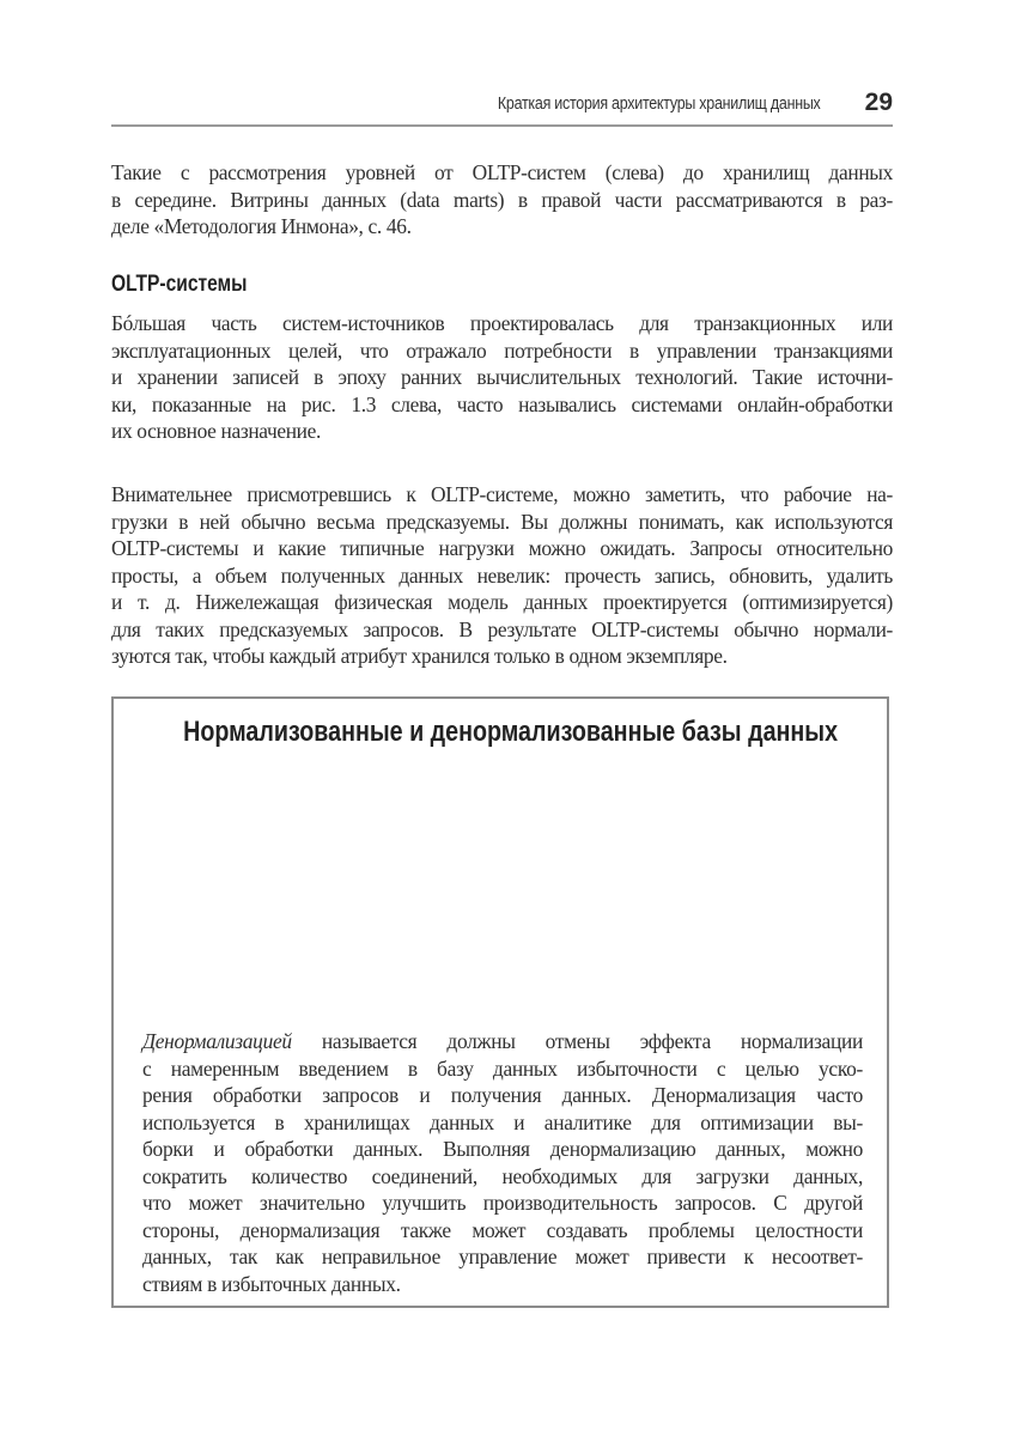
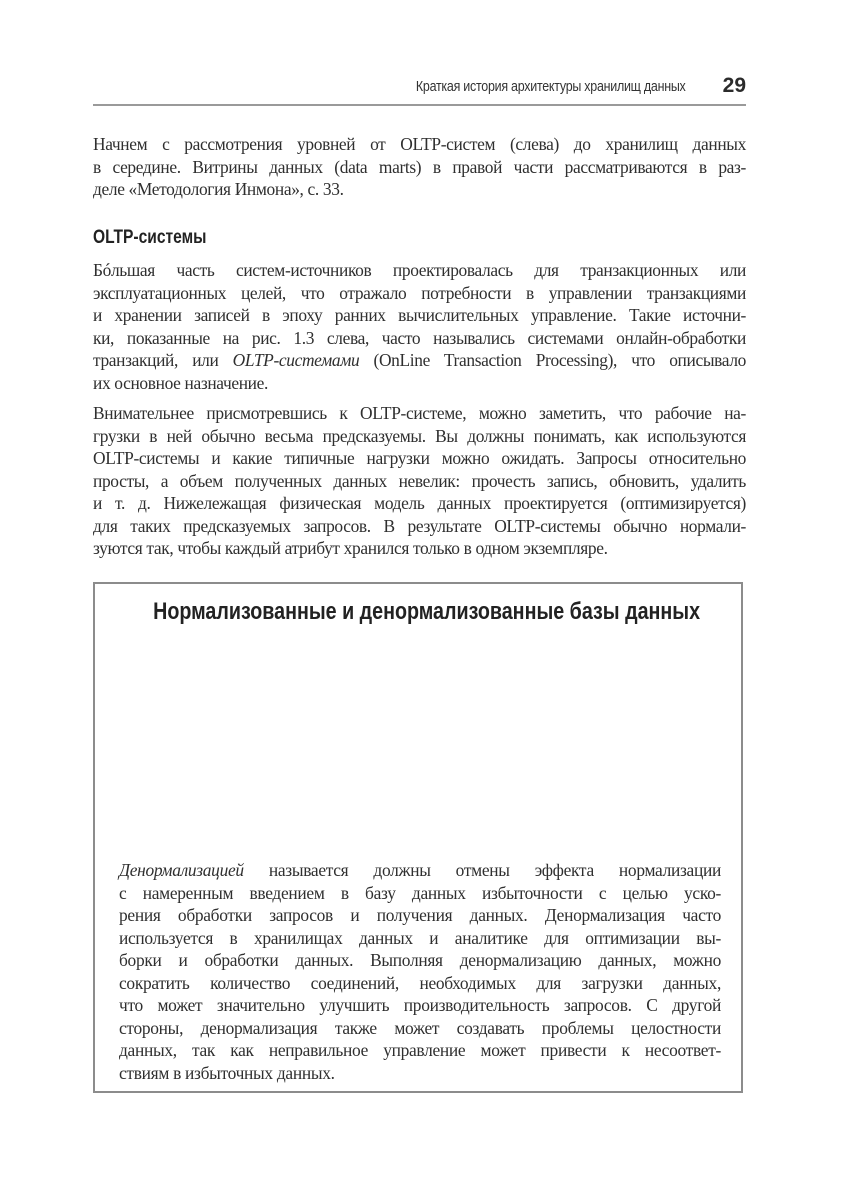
  Краткая история архитектуры хранилищ данных
  29
- Такие с рассмотрения уровней от OLTP-систем (слева) до хранилищ данных
+ Начнем с рассмотрения уровней от OLTP-систем (слева) до хранилищ данных
  в середине. Витрины данных (data marts) в правой части рассматриваются в раз-
- деле «Методология Инмона», с. 46.
+ деле «Методология Инмона», с. 33.
  OLTP-системы
  Бóльшая часть систем-источников проектировалась для транзакционных или
  эксплуатационных целей, что отражало потребности в управлении транзакциями
- и хранении записей в эпоху ранних вычислительных технологий. Такие источни-
+ и хранении записей в эпоху ранних вычислительных управление. Такие источни-
  ки, показанные на рис. 1.3 слева, часто назывались системами онлайн-обработки
+ транзакций, или OLTP-системами (OnLine Transaction Processing), что описывало
  их основное назначение.
  Внимательнее присмотревшись к OLTP-системе, можно заметить, что рабочие на-
  грузки в ней обычно весьма предсказуемы. Вы должны понимать, как используются
  OLTP-системы и какие типичные нагрузки можно ожидать. Запросы относительно
  просты, а объем полученных данных невелик: прочесть запись, обновить, удалить
  и т. д. Нижележащая физическая модель данных проектируется (оптимизируется)
  для таких предсказуемых запросов. В результате OLTP-системы обычно нормали-
  зуются так, чтобы каждый атрибут хранился только в одном экземпляре.
  Нормализованные и денормализованные базы данных
  Денормализацией называется должны отмены эффекта нормализации
  с намеренным введением в базу данных избыточности с целью уско-
  рения обработки запросов и получения данных. Денормализация часто
  используется в хранилищах данных и аналитике для оптимизации вы-
  борки и обработки данных. Выполняя денормализацию данных, можно
  сократить количество соединений, необходимых для загрузки данных,
  что может значительно улучшить производительность запросов. С другой
  стороны, денормализация также может создавать проблемы целостности
  данных, так как неправильное управление может привести к несоответ-
  ствиям в избыточных данных.
